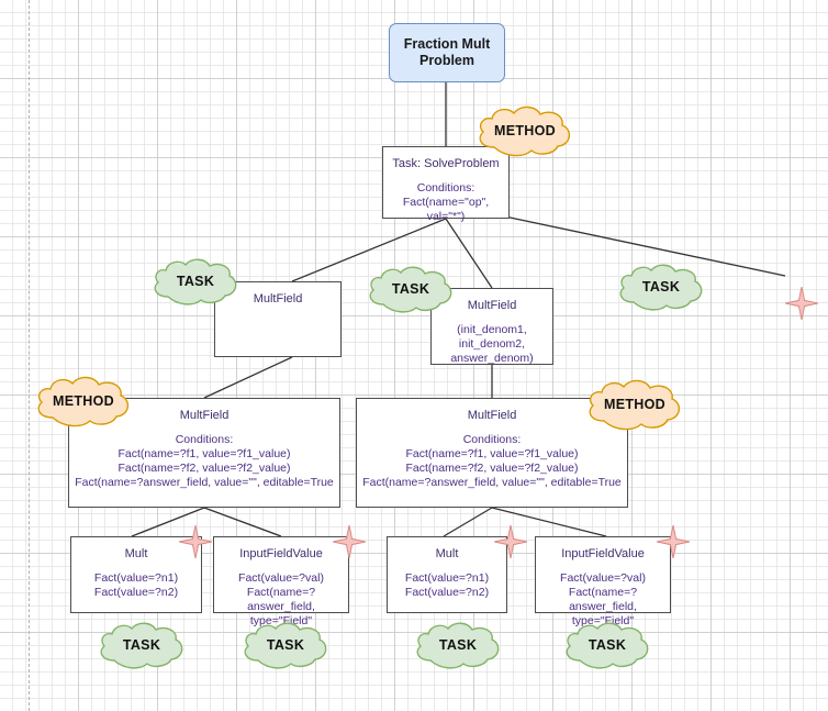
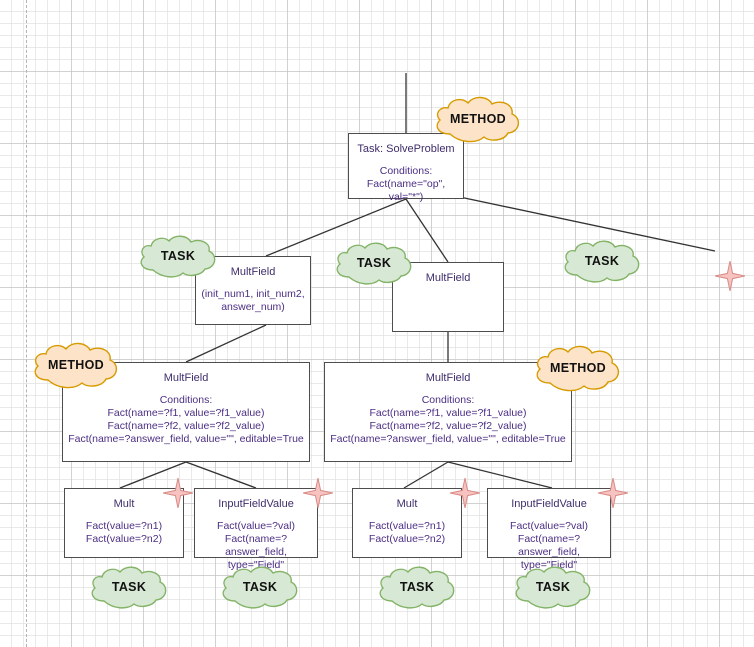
- Fraction Mult Problem
  Task: SolveProblem
  Conditions:
  Fact(name="op", val="*")
  MultField
+ (init_num1, init_num2,
+ answer_num)
  MultField
- (init_denom1,
- init_denom2,
- answer_denom)
  MultField
  Conditions:
  Fact(name=?f1, value=?f1_value)
  Fact(name=?f2, value=?f2_value)
  Fact(name=?answer_field, value="", editable=True
  MultField
  Conditions:
  Fact(name=?f1, value=?f1_value)
  Fact(name=?f2, value=?f2_value)
  Fact(name=?answer_field, value="", editable=True
  Mult
  Fact(value=?n1)
  Fact(value=?n2)
  InputFieldValue
  Fact(value=?val)
  Fact(name=?answer_field,
  type="Field"
  Mult
  Fact(value=?n1)
  Fact(value=?n2)
  InputFieldValue
  Fact(value=?val)
  Fact(name=?answer_field,
  type="Field"
  METHOD
  TASK
  TASK
  TASK
  METHOD
  METHOD
  TASK
  TASK
  TASK
  TASK
